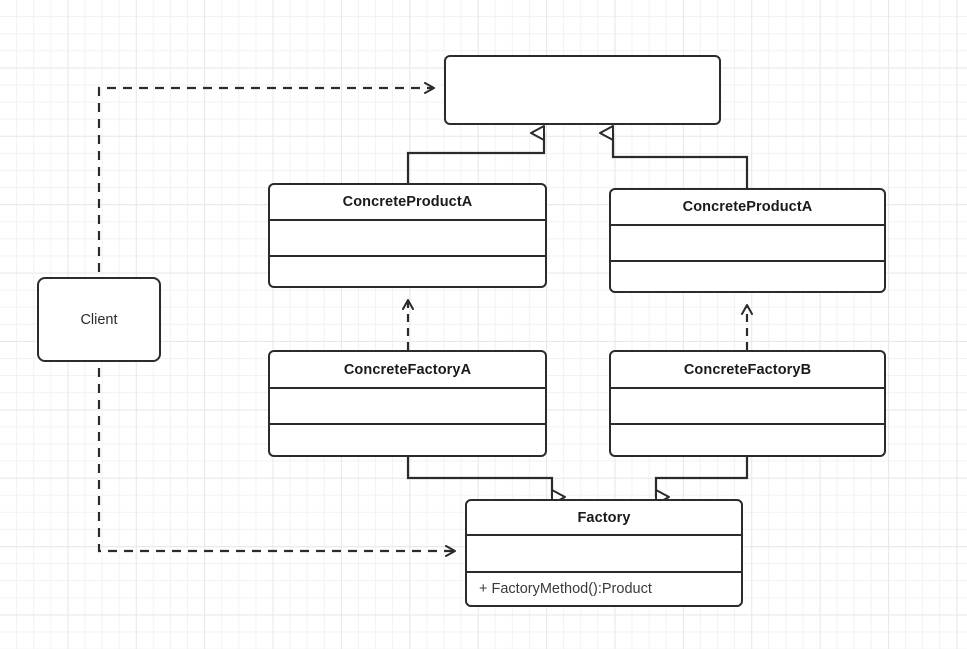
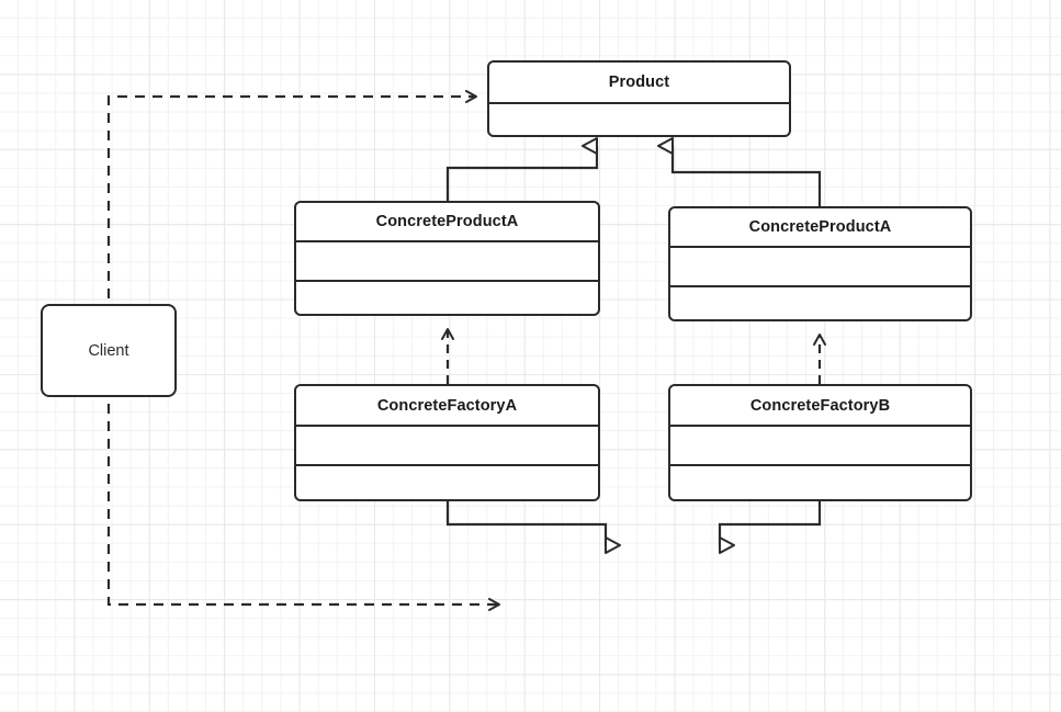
+ Product
  ConcreteProductA
  ConcreteProductA
  ConcreteFactoryA
  ConcreteFactoryB
- Factory
- + FactoryMethod():Product
  Client
